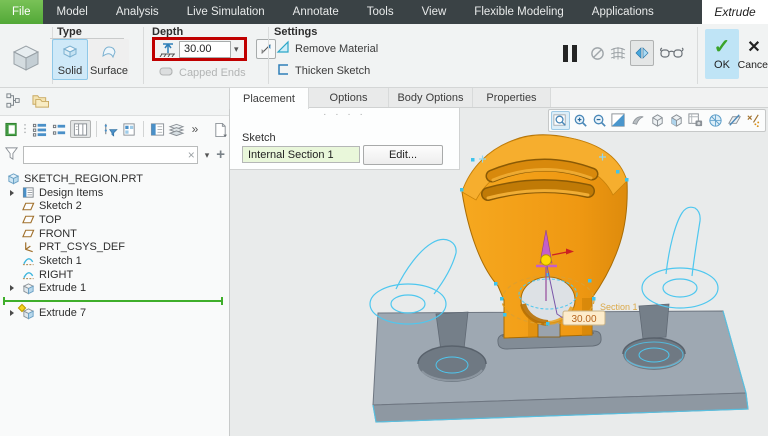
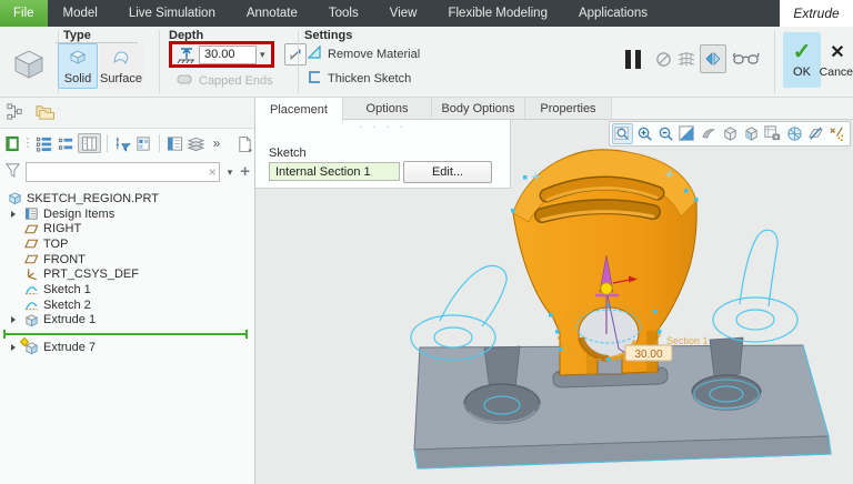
  File
  Model
- Analysis
  Live Simulation
  Annotate
  Tools
  View
  Flexible Modeling
  Applications
  Extrude
  Type
  Solid
  Surface
  Depth
  30.00
  ▾
  Capped Ends
  Settings
  Remove Material
  Thicken Sketch
  ✓
  OK
  ✕
  Cance
  30.00
  Section 1
  Placement
  Options
  Body Options
  Properties
  · · · ·
  Sketch
  Internal Section 1
  Edit...
  »
  ×
  ▾
  +
  SKETCH_REGION.PRT
  Design Items
- Sketch 2
+ RIGHT
  TOP
  FRONT
  PRT_CSYS_DEF
  Sketch 1
- RIGHT
+ Sketch 2
  Extrude 1
  Extrude 7
